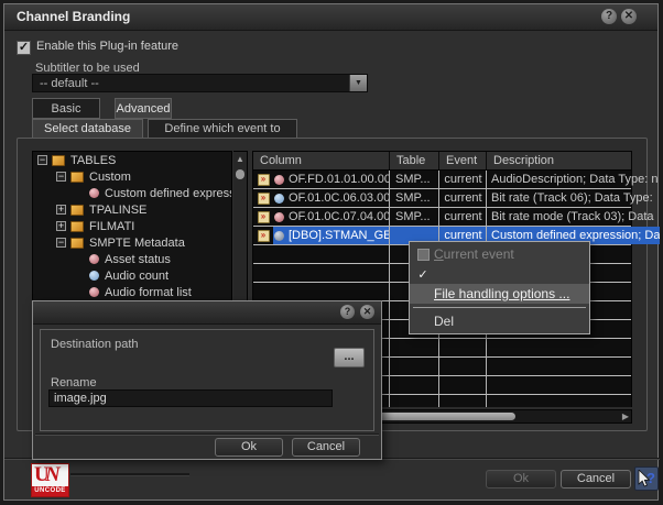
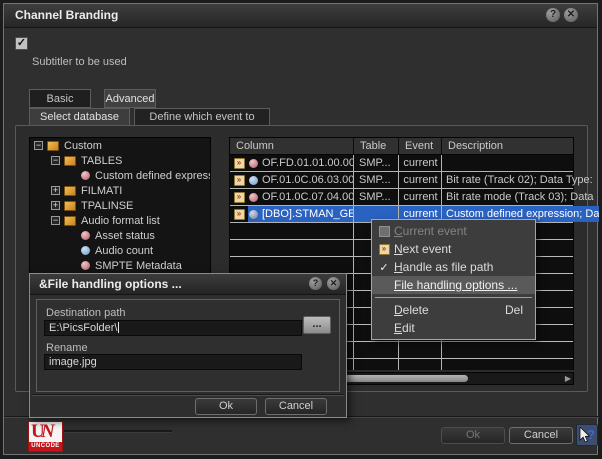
  Channel Branding
  ?
  ✕
  ✓
- Enable this Plug-in feature
  Subtitler to be used
- -- default --
  Advanced
  Select database
  Define which event to
  −
- TABLES
+ Custom
  −
- Custom
+ TABLES
  Custom defined expres
  +
- TPALINSE
+ FILMATI
  +
- FILMATI
+ TPALINSE
  −
- SMPTE Metadata
+ Audio format list
  Asset status
  Audio count
- Audio format list
+ SMPTE Metadata
- ▲
  Column
  Table
  Event
  Description
  OF.FD.01.01.00.00
  SMP...
  current
- AudioDescription; Data Type: n
  OF.01.0C.06.03.00
  SMP...
  current
- Bit rate (Track 06); Data Type:
+ Bit rate (Track 02); Data Type:
  OF.01.0C.07.04.00
  SMP...
  current
  Bit rate mode (Track 03); Data
  [DBO].STMAN_GE
  current
  Custom defined expression; Da
  ▶
  Current event
+ Next event
  ✓
+ Handle as file path
  File handling options ...
+ Delete
  Del
+ Edit
+ &File handling options ...
  ?
  ✕
  Destination path
+ E:\PicsFolder\
  Rename
  image.jpg
  ...
  Ok
  Cancel
  Ok
  Cancel
  ?
  U
  N
